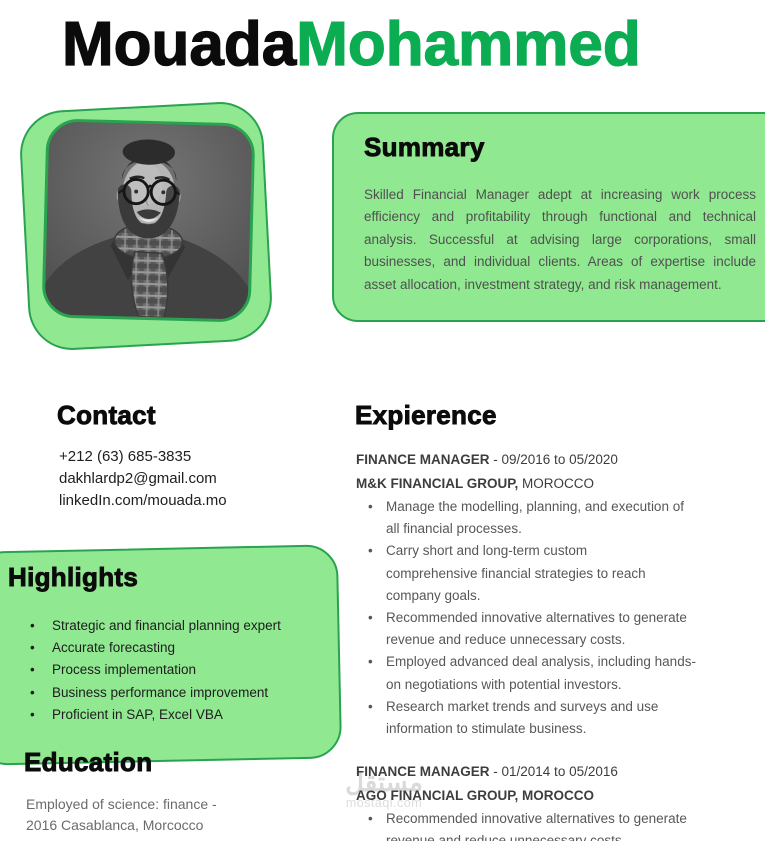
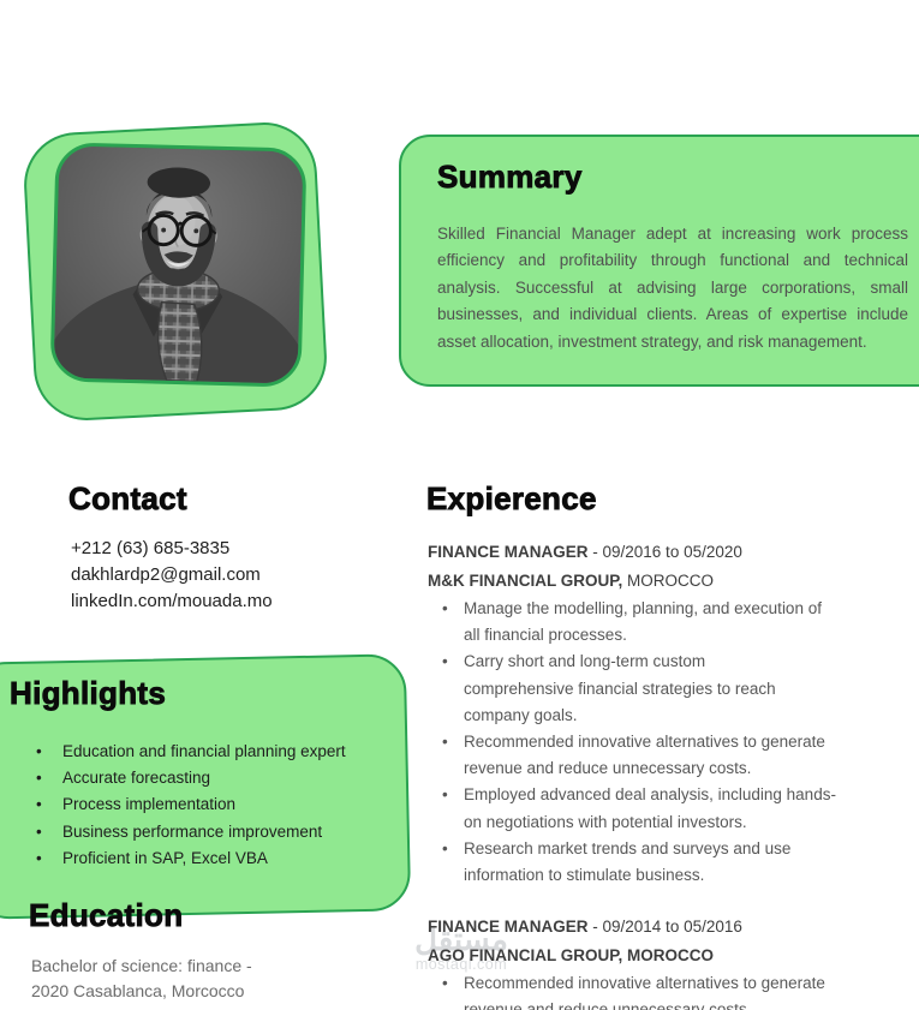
- MouadaMohammed
  Summary
  Skilled Financial Manager adept at increasing work process efficiency and profitability through functional and technical analysis. Successful at advising large corporations, small businesses, and individual clients. Areas of expertise include asset allocation, investment strategy, and risk management.
  Contact
  +212 (63) 685-3835
  dakhlardp2@gmail.com
  linkedIn.com/mouada.mo
  Highlights
- Strategic and financial planning expert
+ Education and financial planning expert
  Accurate forecasting
  Process implementation
  Business performance improvement
  Proficient in SAP, Excel VBA
  Education
- Employed of science: finance -
+ Bachelor of science: finance -
- 2016 Casablanca, Morcocco
+ 2020 Casablanca, Morcocco
  مستقل
  mostaql.com
  Expierence
  FINANCE MANAGER - 09/2016 to 05/2020
  M&K FINANCIAL GROUP, MOROCCO
  Manage the modelling, planning, and execution of
  all financial processes.
  Carry short and long-term custom
  comprehensive financial strategies to reach
  company goals.
  Recommended innovative alternatives to generate
  revenue and reduce unnecessary costs.
  Employed advanced deal analysis, including hands-
  on negotiations with potential investors.
  Research market trends and surveys and use
  information to stimulate business.
- FINANCE MANAGER - 01/2014 to 05/2016
+ FINANCE MANAGER - 09/2014 to 05/2016
  AGO FINANCIAL GROUP, MOROCCO
  Recommended innovative alternatives to generate
